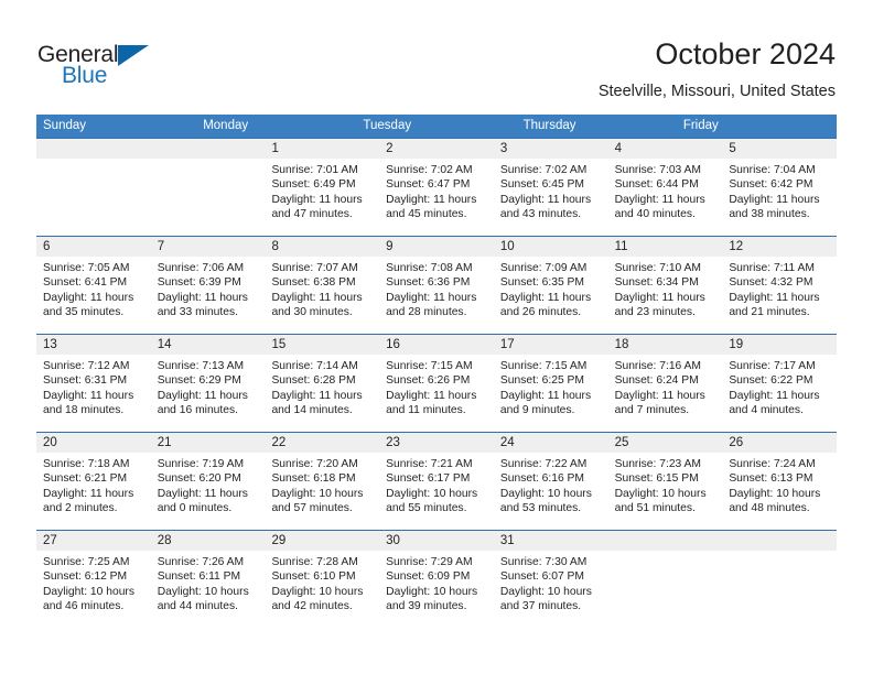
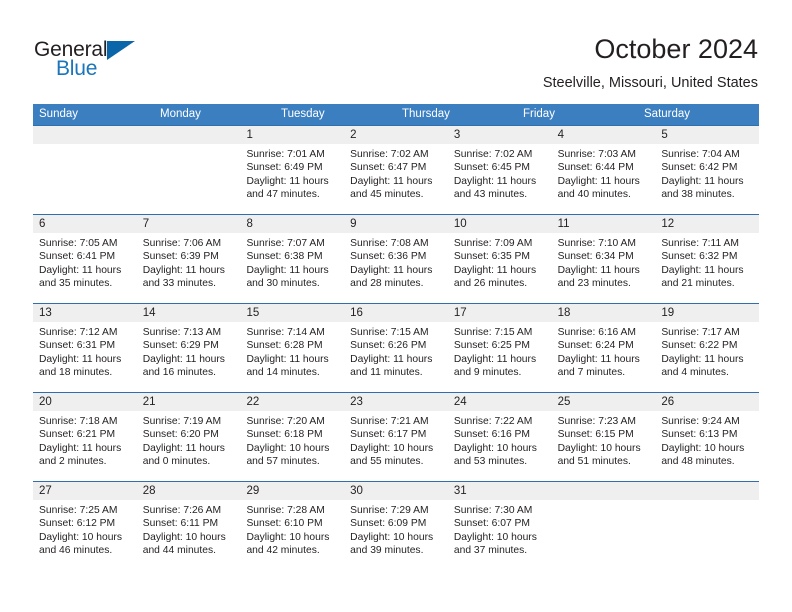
  General
  Blue
  October 2024
  Steelville, Missouri, United States
  Sunday
  Monday
  Tuesday
  Thursday
  Friday
+ Saturday
  1
  Sunrise: 7:01 AM
  Sunset: 6:49 PM
  Daylight: 11 hours
  and 47 minutes.
  2
  Sunrise: 7:02 AM
  Sunset: 6:47 PM
  Daylight: 11 hours
  and 45 minutes.
  3
  Sunrise: 7:02 AM
  Sunset: 6:45 PM
  Daylight: 11 hours
  and 43 minutes.
  4
  Sunrise: 7:03 AM
  Sunset: 6:44 PM
  Daylight: 11 hours
  and 40 minutes.
  5
  Sunrise: 7:04 AM
  Sunset: 6:42 PM
  Daylight: 11 hours
  and 38 minutes.
  6
  Sunrise: 7:05 AM
  Sunset: 6:41 PM
  Daylight: 11 hours
  and 35 minutes.
  7
  Sunrise: 7:06 AM
  Sunset: 6:39 PM
  Daylight: 11 hours
  and 33 minutes.
  8
  Sunrise: 7:07 AM
  Sunset: 6:38 PM
  Daylight: 11 hours
  and 30 minutes.
  9
  Sunrise: 7:08 AM
  Sunset: 6:36 PM
  Daylight: 11 hours
  and 28 minutes.
  10
  Sunrise: 7:09 AM
  Sunset: 6:35 PM
  Daylight: 11 hours
  and 26 minutes.
  11
  Sunrise: 7:10 AM
  Sunset: 6:34 PM
  Daylight: 11 hours
  and 23 minutes.
  12
  Sunrise: 7:11 AM
- Sunset: 4:32 PM
+ Sunset: 6:32 PM
  Daylight: 11 hours
  and 21 minutes.
  13
  Sunrise: 7:12 AM
  Sunset: 6:31 PM
  Daylight: 11 hours
  and 18 minutes.
  14
  Sunrise: 7:13 AM
  Sunset: 6:29 PM
  Daylight: 11 hours
  and 16 minutes.
  15
  Sunrise: 7:14 AM
  Sunset: 6:28 PM
  Daylight: 11 hours
  and 14 minutes.
  16
  Sunrise: 7:15 AM
  Sunset: 6:26 PM
  Daylight: 11 hours
  and 11 minutes.
  17
  Sunrise: 7:15 AM
  Sunset: 6:25 PM
  Daylight: 11 hours
  and 9 minutes.
  18
- Sunrise: 7:16 AM
+ Sunrise: 6:16 AM
  Sunset: 6:24 PM
  Daylight: 11 hours
  and 7 minutes.
  19
  Sunrise: 7:17 AM
  Sunset: 6:22 PM
  Daylight: 11 hours
  and 4 minutes.
  20
  Sunrise: 7:18 AM
  Sunset: 6:21 PM
  Daylight: 11 hours
  and 2 minutes.
  21
  Sunrise: 7:19 AM
  Sunset: 6:20 PM
  Daylight: 11 hours
  and 0 minutes.
  22
  Sunrise: 7:20 AM
  Sunset: 6:18 PM
  Daylight: 10 hours
  and 57 minutes.
  23
  Sunrise: 7:21 AM
  Sunset: 6:17 PM
  Daylight: 10 hours
  and 55 minutes.
  24
  Sunrise: 7:22 AM
  Sunset: 6:16 PM
  Daylight: 10 hours
  and 53 minutes.
  25
  Sunrise: 7:23 AM
  Sunset: 6:15 PM
  Daylight: 10 hours
  and 51 minutes.
  26
- Sunrise: 7:24 AM
+ Sunrise: 9:24 AM
  Sunset: 6:13 PM
  Daylight: 10 hours
  and 48 minutes.
  27
  Sunrise: 7:25 AM
  Sunset: 6:12 PM
  Daylight: 10 hours
  and 46 minutes.
  28
  Sunrise: 7:26 AM
  Sunset: 6:11 PM
  Daylight: 10 hours
  and 44 minutes.
  29
  Sunrise: 7:28 AM
  Sunset: 6:10 PM
  Daylight: 10 hours
  and 42 minutes.
  30
  Sunrise: 7:29 AM
  Sunset: 6:09 PM
  Daylight: 10 hours
  and 39 minutes.
  31
  Sunrise: 7:30 AM
  Sunset: 6:07 PM
  Daylight: 10 hours
  and 37 minutes.
